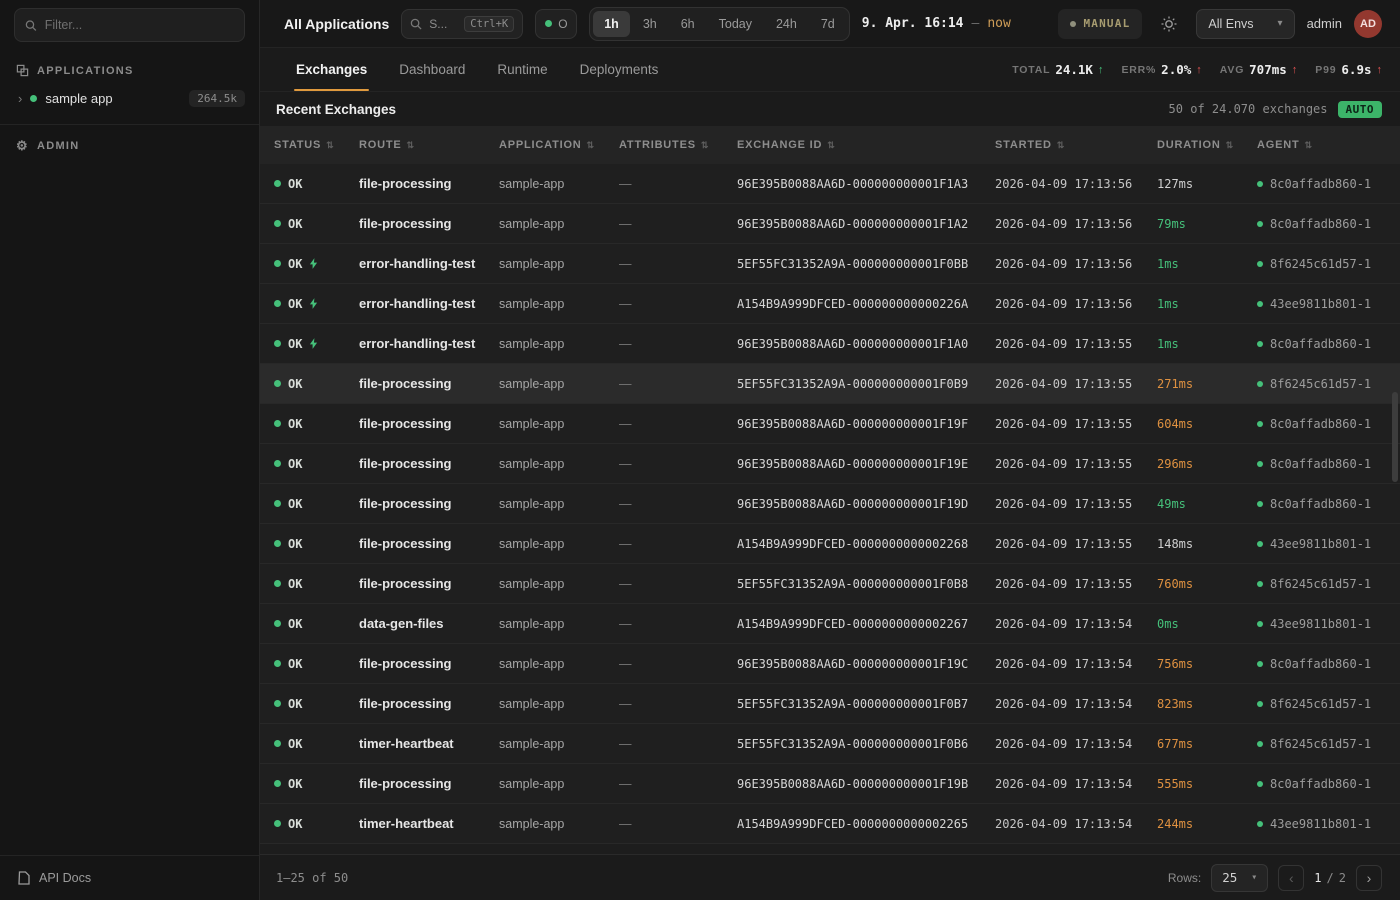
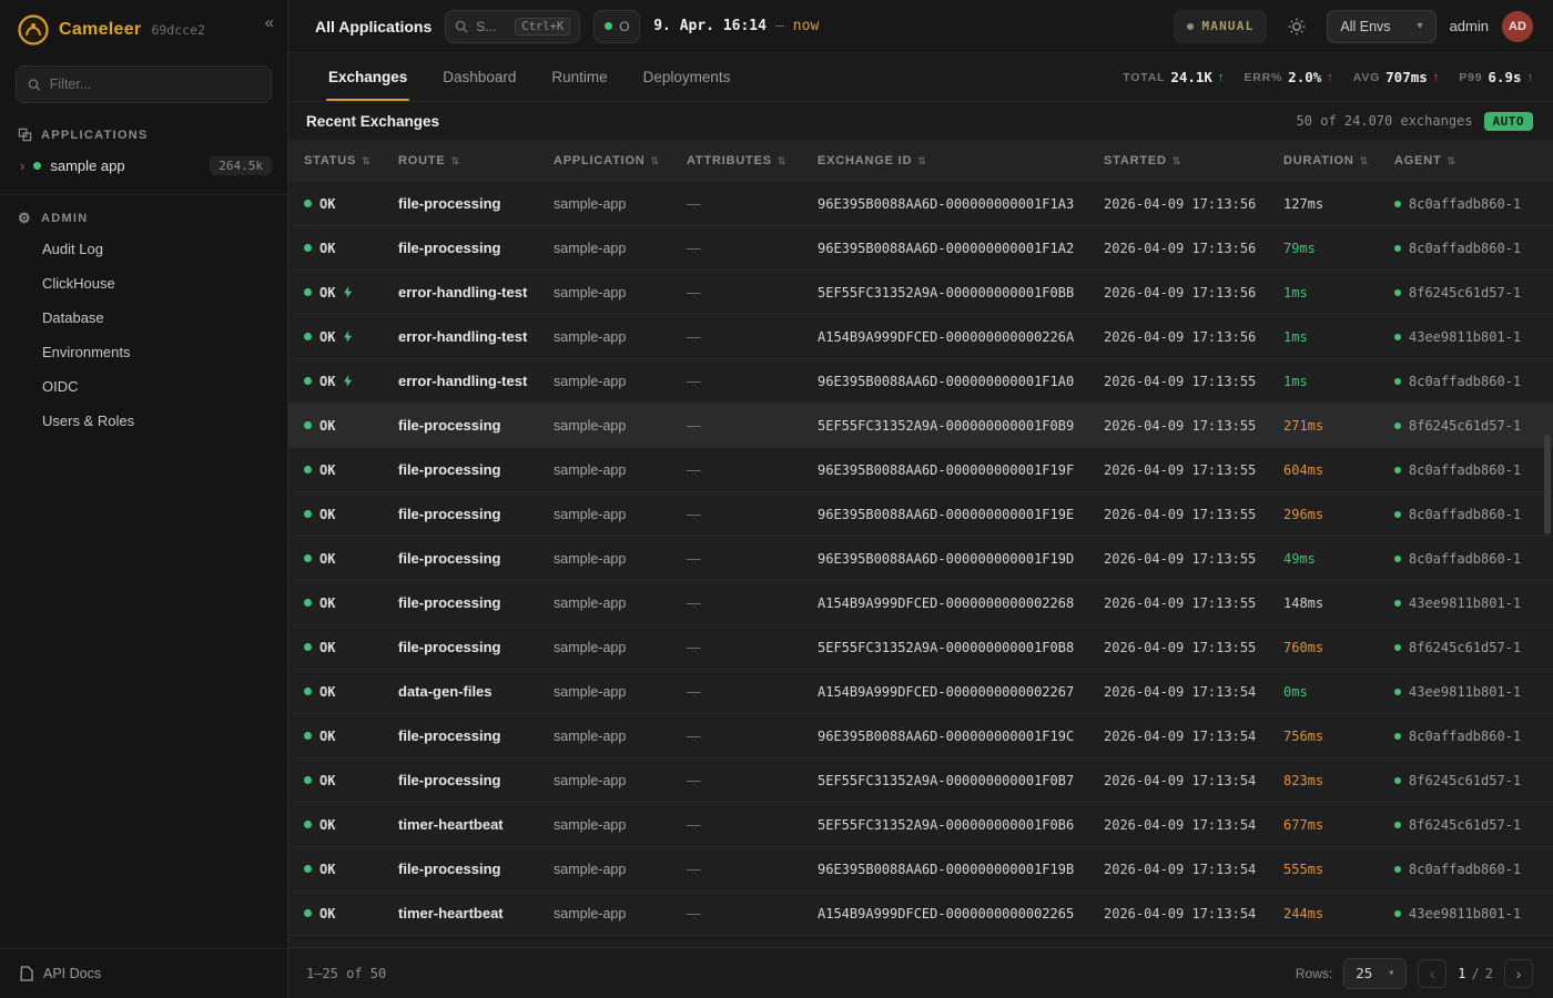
+ Cameleer
+ 69dcce2
+ «
  Filter...
  APPLICATIONS
  ›
  sample app
  264.5k
  ⚙
  ADMIN
+ Audit Log
+ ClickHouse
+ Database
+ Environments
+ OIDC
+ Users & Roles
  API Docs
  All Applications
  S...
  Ctrl+K
  O
- 1h
- 3h
- 6h
- Today
- 24h
- 7d
  9. Apr. 16:14
  —
  now
  MANUAL
  All Envs
  ▾
  admin
  AD
  Exchanges
  Dashboard
  Runtime
  Deployments
  TOTAL
  24.1K
  ↑
  ERR%
  2.0%
  ↑
  AVG
  707ms
  ↑
  P99
  6.9s
  ↑
  Recent Exchanges
  50 of 24.070 exchanges
  AUTO
  STATUS
  ⇅
  ROUTE
  ⇅
  APPLICATION
  ⇅
  ATTRIBUTES
  ⇅
  EXCHANGE ID
  ⇅
  STARTED
  ⇅
  DURATION
  ⇅
  AGENT
  ⇅
  OK
  file-processing
  sample-app
  —
  96E395B0088AA6D-000000000001F1A3
  2026-04-09 17:13:56
  127ms
  8c0affadb860-1
  OK
  file-processing
  sample-app
  —
  96E395B0088AA6D-000000000001F1A2
  2026-04-09 17:13:56
  79ms
  8c0affadb860-1
  OK
  error-handling-test
  sample-app
  —
  5EF55FC31352A9A-000000000001F0BB
  2026-04-09 17:13:56
  1ms
  8f6245c61d57-1
  OK
  error-handling-test
  sample-app
  —
  A154B9A999DFCED-000000000000226A
  2026-04-09 17:13:56
  1ms
  43ee9811b801-1
  OK
  error-handling-test
  sample-app
  —
  96E395B0088AA6D-000000000001F1A0
  2026-04-09 17:13:55
  1ms
  8c0affadb860-1
  OK
  file-processing
  sample-app
  —
  5EF55FC31352A9A-000000000001F0B9
  2026-04-09 17:13:55
  271ms
  8f6245c61d57-1
  OK
  file-processing
  sample-app
  —
  96E395B0088AA6D-000000000001F19F
  2026-04-09 17:13:55
  604ms
  8c0affadb860-1
  OK
  file-processing
  sample-app
  —
  96E395B0088AA6D-000000000001F19E
  2026-04-09 17:13:55
  296ms
  8c0affadb860-1
  OK
  file-processing
  sample-app
  —
  96E395B0088AA6D-000000000001F19D
  2026-04-09 17:13:55
  49ms
  8c0affadb860-1
  OK
  file-processing
  sample-app
  —
  A154B9A999DFCED-0000000000002268
  2026-04-09 17:13:55
  148ms
  43ee9811b801-1
  OK
  file-processing
  sample-app
  —
  5EF55FC31352A9A-000000000001F0B8
  2026-04-09 17:13:55
  760ms
  8f6245c61d57-1
  OK
  data-gen-files
  sample-app
  —
  A154B9A999DFCED-0000000000002267
  2026-04-09 17:13:54
  0ms
  43ee9811b801-1
  OK
  file-processing
  sample-app
  —
  96E395B0088AA6D-000000000001F19C
  2026-04-09 17:13:54
  756ms
  8c0affadb860-1
  OK
  file-processing
  sample-app
  —
  5EF55FC31352A9A-000000000001F0B7
  2026-04-09 17:13:54
  823ms
  8f6245c61d57-1
  OK
  timer-heartbeat
  sample-app
  —
  5EF55FC31352A9A-000000000001F0B6
  2026-04-09 17:13:54
  677ms
  8f6245c61d57-1
  OK
  file-processing
  sample-app
  —
  96E395B0088AA6D-000000000001F19B
  2026-04-09 17:13:54
  555ms
  8c0affadb860-1
  OK
  timer-heartbeat
  sample-app
  —
  A154B9A999DFCED-0000000000002265
  2026-04-09 17:13:54
  244ms
  43ee9811b801-1
  1–25 of 50
  Rows:
  25
  ▾
  ‹
  1
  /
  2
  ›
